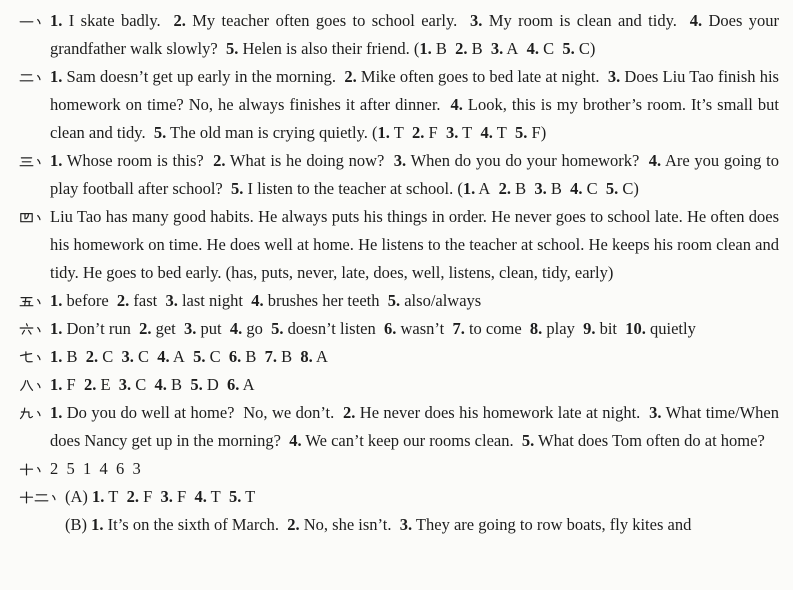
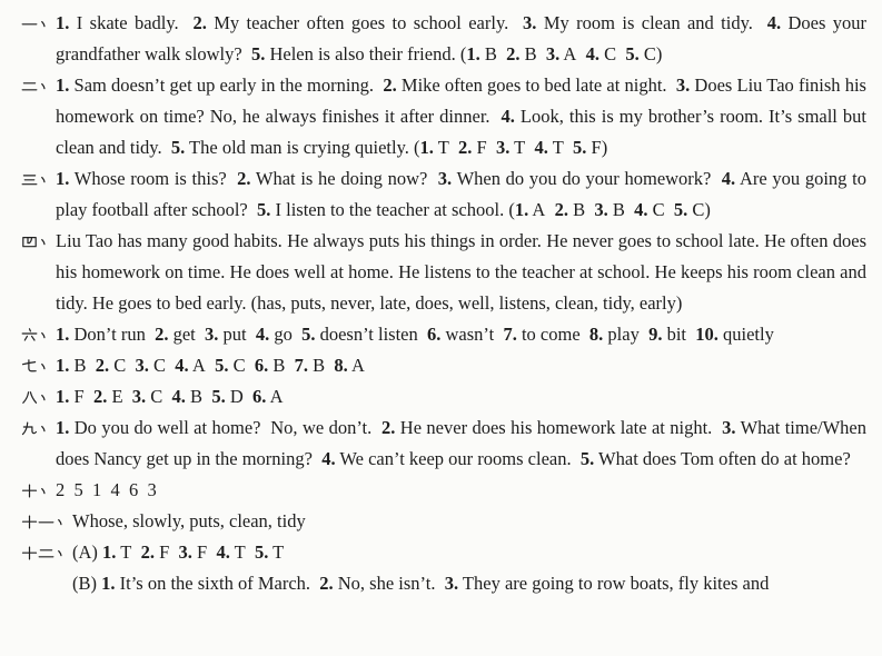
  1. I skate badly. 2. My teacher often goes to school early. 3. My room is clean and tidy. 4. Does your grandfather walk slowly? 5. Helen is also their friend. (1. B 2. B 3. A 4. C 5. C)
  1. Sam doesn’t get up early in the morning. 2. Mike often goes to bed late at night. 3. Does Liu Tao finish his homework on time? No, he always finishes it after dinner. 4. Look, this is my brother’s room. It’s small but clean and tidy. 5. The old man is crying quietly. (1. T 2. F 3. T 4. T 5. F)
  1. Whose room is this? 2. What is he doing now? 3. When do you do your homework? 4. Are you going to play football after school? 5. I listen to the teacher at school. (1. A 2. B 3. B 4. C 5. C)
  Liu Tao has many good habits. He always puts his things in order. He never goes to school late. He often does his homework on time. He does well at home. He listens to the teacher at school. He keeps his room clean and tidy. He goes to bed early. (has, puts, never, late, does, well, listens, clean, tidy, early)
- 1. before 2. fast 3. last night 4. brushes her teeth 5. also/always
  1. Don’t run 2. get 3. put 4. go 5. doesn’t listen 6. wasn’t 7. to come 8. play 9. bit 10. quietly
  1. B 2. C 3. C 4. A 5. C 6. B 7. B 8. A
  1. F 2. E 3. C 4. B 5. D 6. A
  1. Do you do well at home? No, we don’t. 2. He never does his homework late at night. 3. What time/When does Nancy get up in the morning? 4. We can’t keep our rooms clean. 5. What does Tom often do at home?
  2 5 1 4 6 3
+ Whose, slowly, puts, clean, tidy
  (A) 1. T 2. F 3. F 4. T 5. T
  (B) 1. It’s on the sixth of March. 2. No, she isn’t. 3. They are going to row boats, fly kites and
